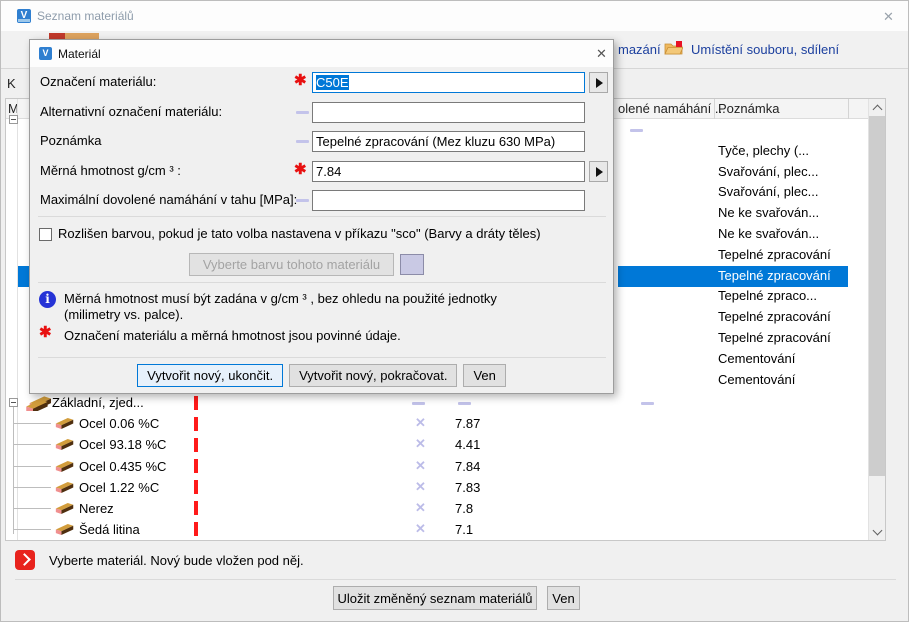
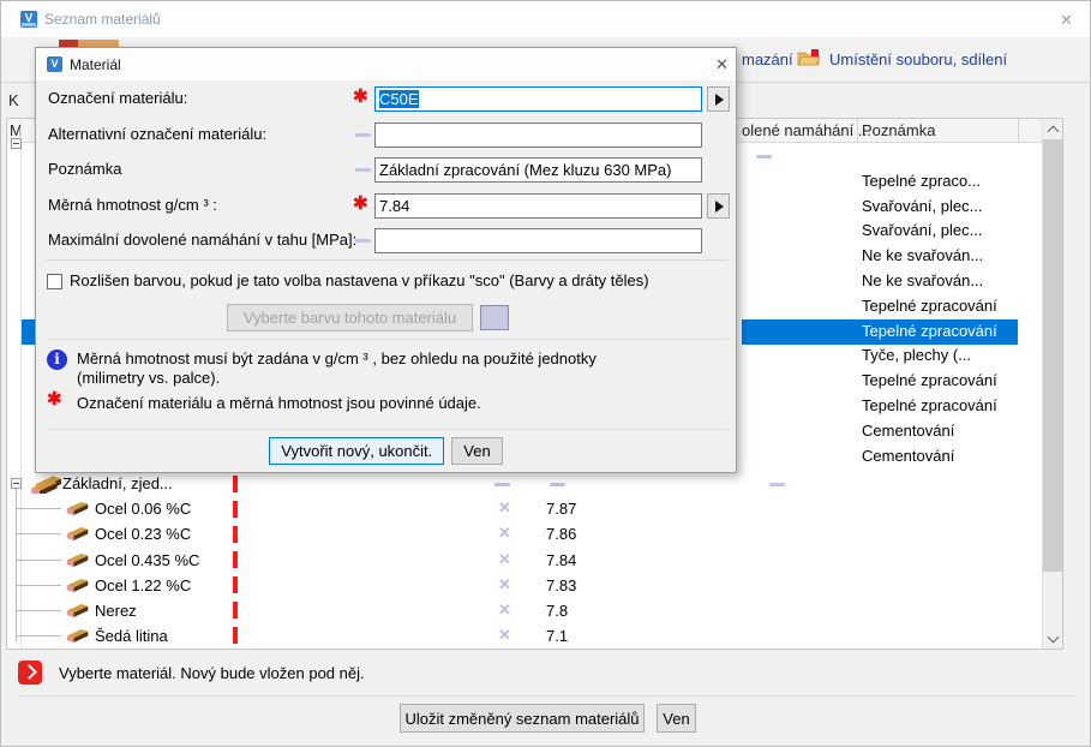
  V
  Seznam materiálů
  ✕
  mazání
  Umístění souboru, sdílení
  K
  M
  olené namáhání ...
  Poznámka
- Tyče, plechy (...
+ Tepelné zpraco...
  Svařování, plec...
  Svařování, plec...
  Ne ke svařován...
  Ne ke svařován...
  Tepelné zpracování
  Tepelné zpracování
- Tepelné zpraco...
+ Tyče, plechy (...
  Tepelné zpracování
  Tepelné zpracování
  Cementování
  Cementování
  Základní, zjed...
  Ocel 0.06 %C
  ✕
  7.87
- Ocel 93.18 %C
+ Ocel 0.23 %C
  ✕
- 4.41
+ 7.86
  Ocel 0.435 %C
  ✕
  7.84
  Ocel 1.22 %C
  ✕
  7.83
  Nerez
  ✕
  7.8
  Šedá litina
  ✕
  7.1
  Vyberte materiál. Nový bude vložen pod něj.
  Uložit změněný seznam materiálů
  Ven
  V
  Materiál
  ✕
  Označení materiálu:
  ✱
  C50E
  Alternativní označení materiálu:
  Poznámka
- Tepelné zpracování (Mez kluzu 630 MPa)
+ Základní zpracování (Mez kluzu 630 MPa)
  Měrná hmotnost g/cm ³ :
  ✱
  7.84
  Maximální dovolené namáhání v tahu [MPa]
  Rozlišen barvou, pokud je tato volba nastavena v příkazu "sco" (Barvy a dráty těles)
  Vyberte barvu tohoto materiálu
  i
  Měrná hmotnost musí být zadána v g/cm ³ , bez ohledu na použité jednotky
  (milimetry vs. palce).
  ✱
  Označení materiálu a měrná hmotnost jsou povinné údaje.
  Vytvořit nový, ukončit.
- Vytvořit nový, pokračovat.
  Ven
